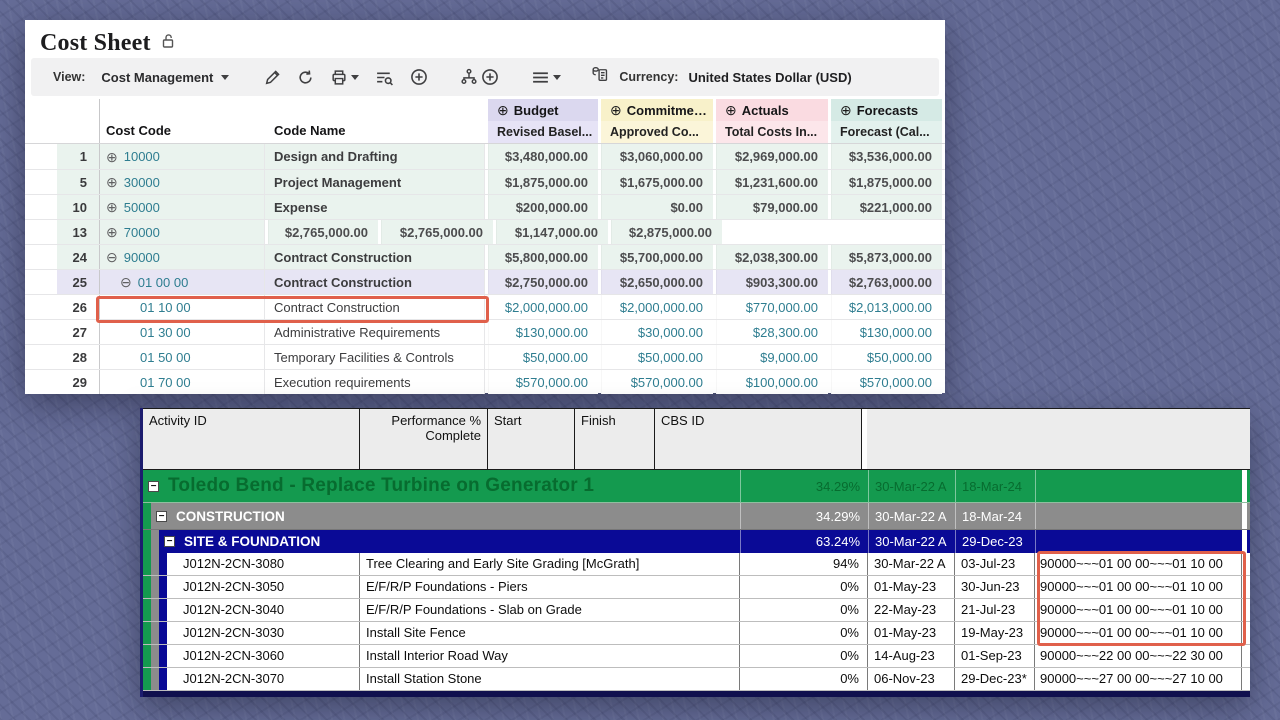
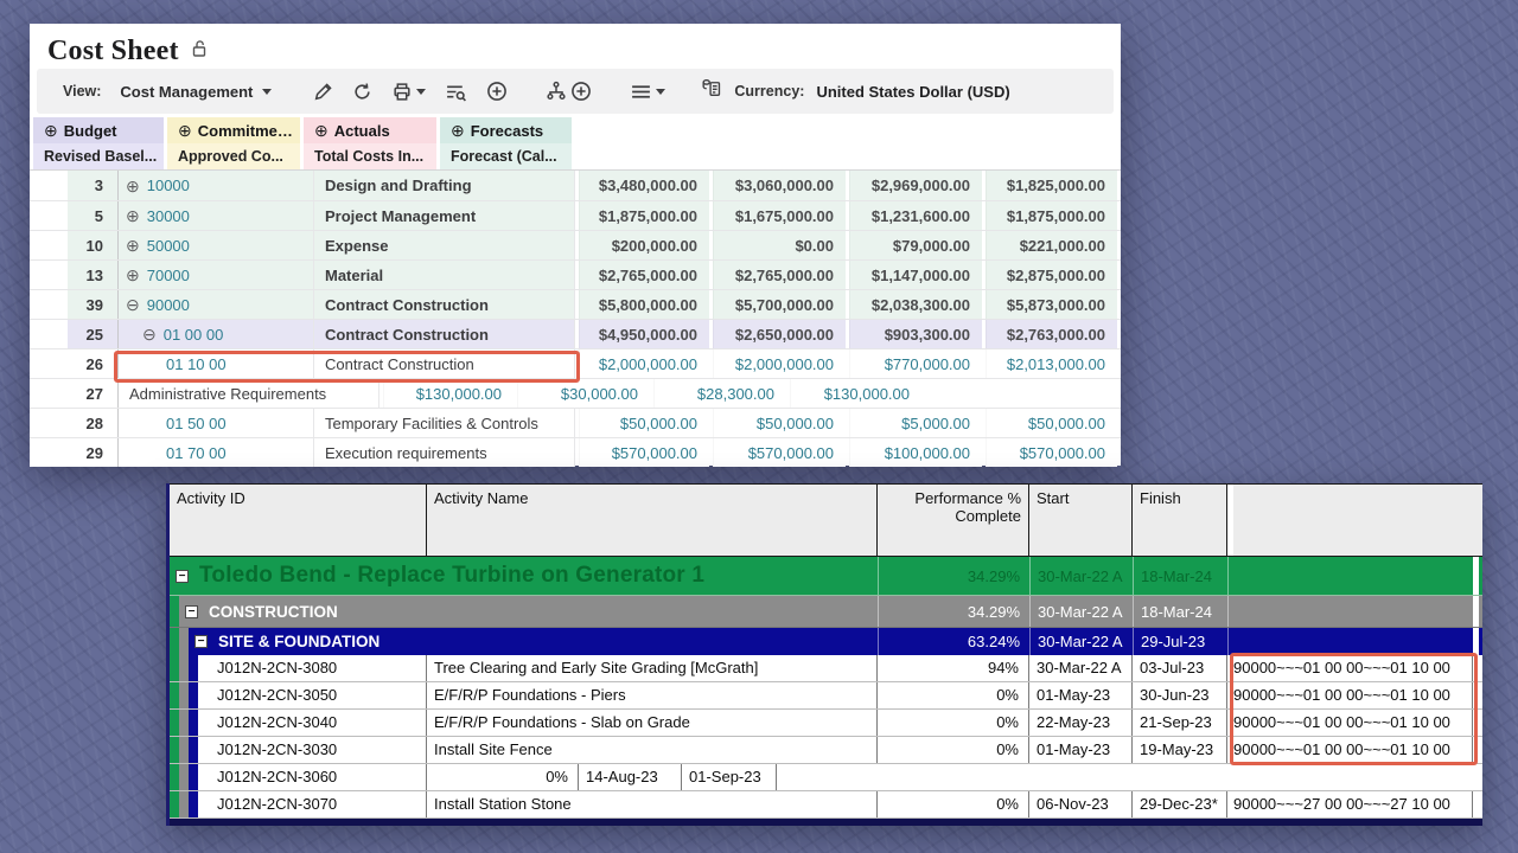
  Cost Sheet
  View:
  Cost Management
  Currency:
  United States Dollar (USD)
- Cost Code
- Code Name
  ⊕
  Budget
  Revised Basel...
  ⊕
  Commitme…
  Approved Co...
  ⊕
  Actuals
  Total Costs In...
  ⊕
  Forecasts
  Forecast (Cal...
- 1
+ 3
  ⊕
  10000
  Design and Drafting
  $3,480,000.00
  $3,060,000.00
  $2,969,000.00
- $3,536,000.00
+ $1,825,000.00
  5
  ⊕
  30000
  Project Management
  $1,875,000.00
  $1,675,000.00
  $1,231,600.00
  $1,875,000.00
  10
  ⊕
  50000
  Expense
  $200,000.00
  $0.00
  $79,000.00
  $221,000.00
  13
  ⊕
  70000
+ Material
  $2,765,000.00
  $2,765,000.00
  $1,147,000.00
  $2,875,000.00
- 24
+ 39
  ⊖
  90000
  Contract Construction
  $5,800,000.00
  $5,700,000.00
  $2,038,300.00
  $5,873,000.00
  25
  ⊖
  01 00 00
  Contract Construction
- $2,750,000.00
+ $4,950,000.00
  $2,650,000.00
  $903,300.00
  $2,763,000.00
  26
  01 10 00
  Contract Construction
  $2,000,000.00
  $2,000,000.00
  $770,000.00
  $2,013,000.00
  27
- 01 30 00
  Administrative Requirements
  $130,000.00
  $30,000.00
  $28,300.00
  $130,000.00
  28
  01 50 00
  Temporary Facilities & Controls
  $50,000.00
  $50,000.00
- $9,000.00
+ $5,000.00
  $50,000.00
  29
  01 70 00
  Execution requirements
  $570,000.00
  $570,000.00
  $100,000.00
  $570,000.00
  Activity ID
+ Activity Name
  Performance %
  Complete
  Start
  Finish
- CBS ID
  −
  Toledo Bend - Replace Turbine on Generator 1
  34.29%
  30-Mar-22 A
  18-Mar-24
  −
  CONSTRUCTION
  34.29%
  30-Mar-22 A
  18-Mar-24
  −
  SITE & FOUNDATION
  63.24%
  30-Mar-22 A
- 29-Dec-23
+ 29-Jul-23
  J012N-2CN-3080
  Tree Clearing and Early Site Grading [McGrath]
  94%
  30-Mar-22 A
  03-Jul-23
  90000~~~01 00 00~~~01 10 00
  J012N-2CN-3050
  E/F/R/P Foundations - Piers
  0%
  01-May-23
  30-Jun-23
  90000~~~01 00 00~~~01 10 00
  J012N-2CN-3040
  E/F/R/P Foundations - Slab on Grade
  0%
  22-May-23
- 21-Jul-23
+ 21-Sep-23
  90000~~~01 00 00~~~01 10 00
  J012N-2CN-3030
  Install Site Fence
  0%
  01-May-23
  19-May-23
  90000~~~01 00 00~~~01 10 00
  J012N-2CN-3060
- Install Interior Road Way
  0%
  14-Aug-23
  01-Sep-23
- 90000~~~22 00 00~~~22 30 00
  J012N-2CN-3070
  Install Station Stone
  0%
  06-Nov-23
  29-Dec-23*
  90000~~~27 00 00~~~27 10 00
